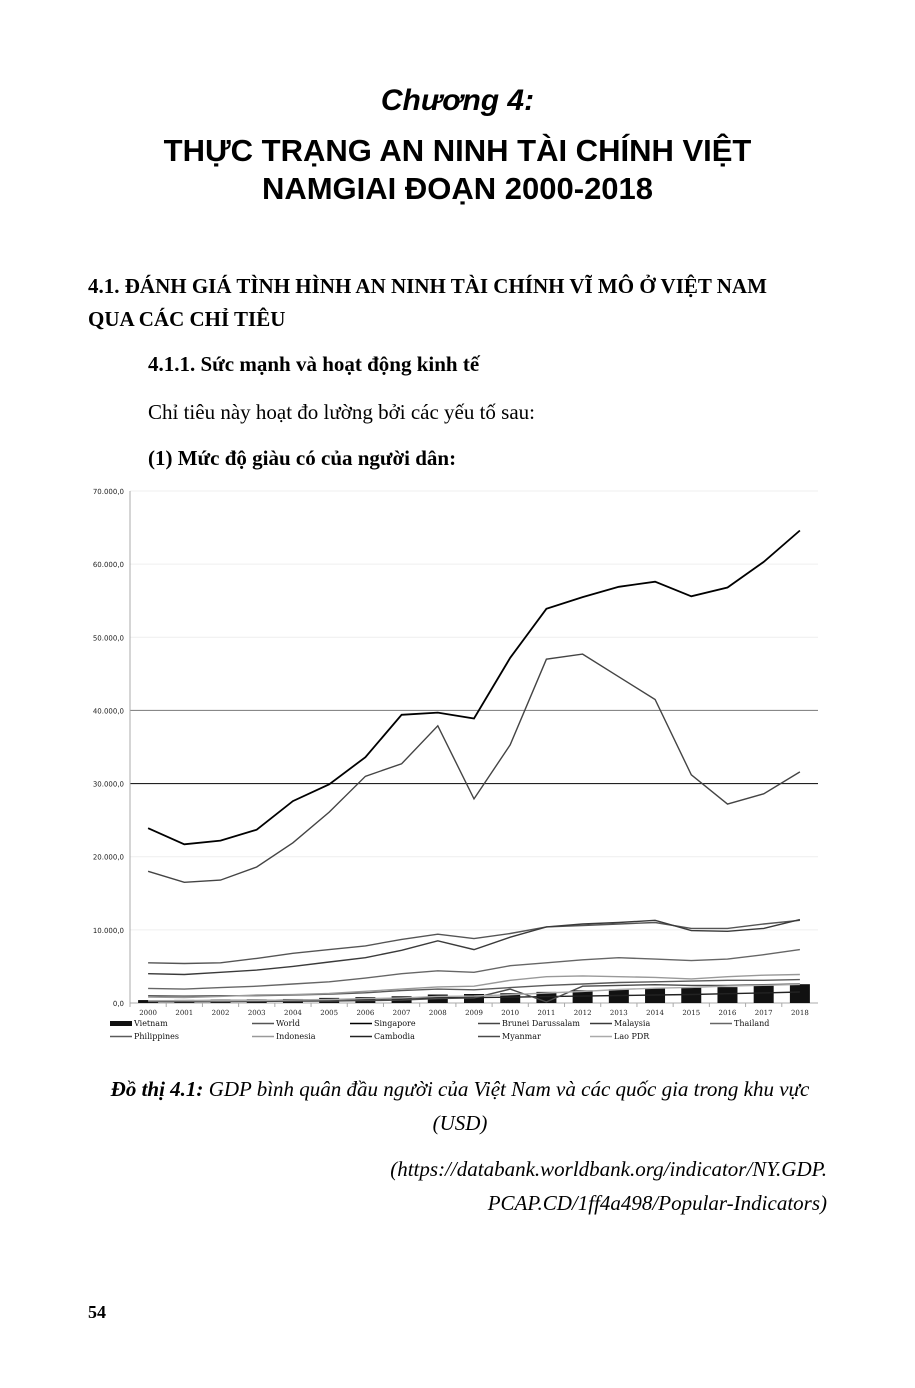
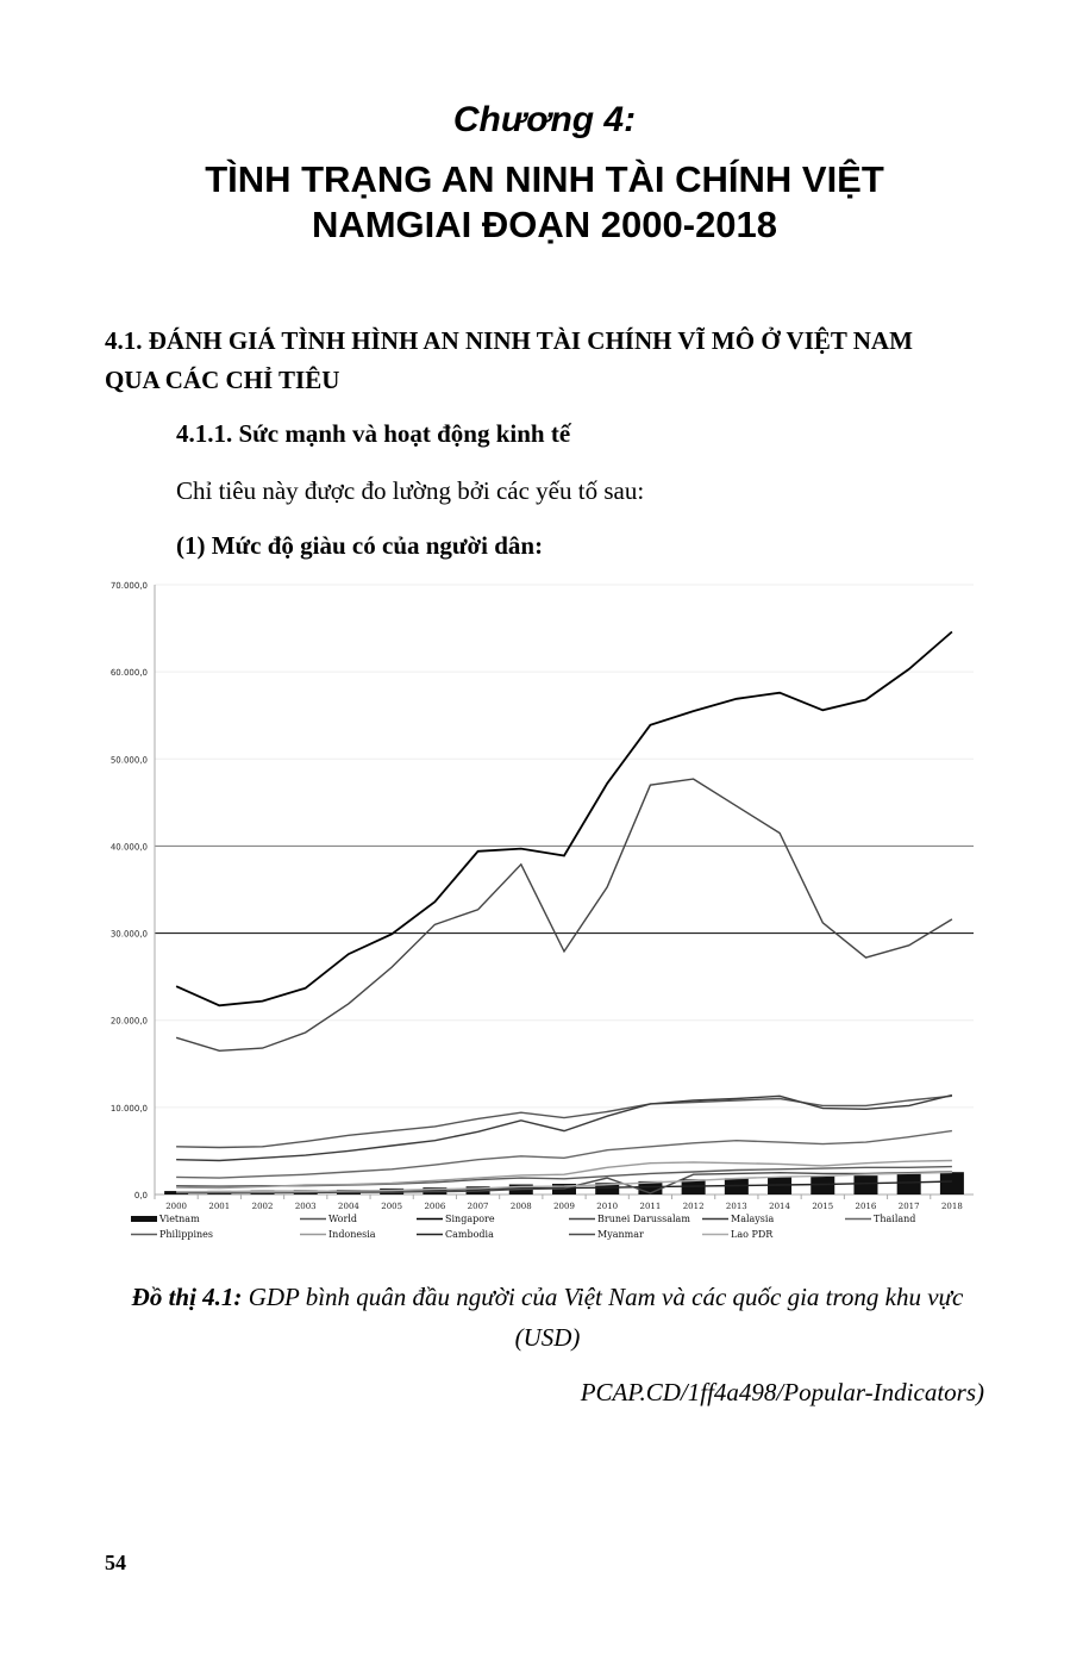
  Chương 4:
- THỰC TRẠNG AN NINH TÀI CHÍNH VIỆT
+ TÌNH TRẠNG AN NINH TÀI CHÍNH VIỆT
  NAMGIAI ĐOẠN 2000-2018
  4.1. ĐÁNH GIÁ TÌNH HÌNH AN NINH TÀI CHÍNH VĨ MÔ Ở VIỆT NAM QUA CÁC CHỈ TIÊU
  4.1.1. Sức mạnh và hoạt động kinh tế
- Chỉ tiêu này hoạt đo lường bởi các yếu tố sau:
+ Chỉ tiêu này được đo lường bởi các yếu tố sau:
  (1) Mức độ giàu có của người dân:
  0,0
  10.000,0
  20.000,0
  30.000,0
  40.000,0
  50.000,0
  60.000,0
  70.000,0
  2000
  2001
  2002
  2003
  2004
  2005
  2006
  2007
  2008
  2009
  2010
  2011
  2012
  2013
  2014
  2015
  2016
  2017
  2018
  Vietnam
  World
  Singapore
  Brunei Darussalam
  Malaysia
  Thailand
  Philippines
  Indonesia
  Cambodia
  Myanmar
  Lao PDR
  Đồ thị 4.1: GDP bình quân đầu người của Việt Nam và các quốc gia trong khu vực (USD)
- (https://databank.worldbank.org/indicator/NY.GDP.
  PCAP.CD/1ff4a498/Popular-Indicators)
  54
